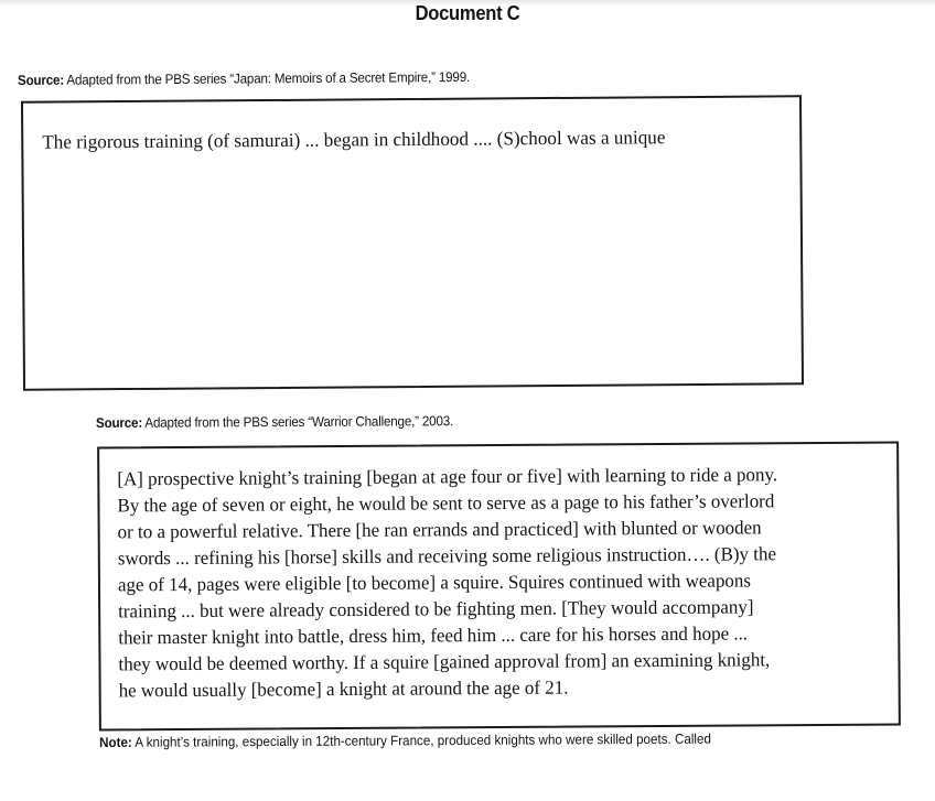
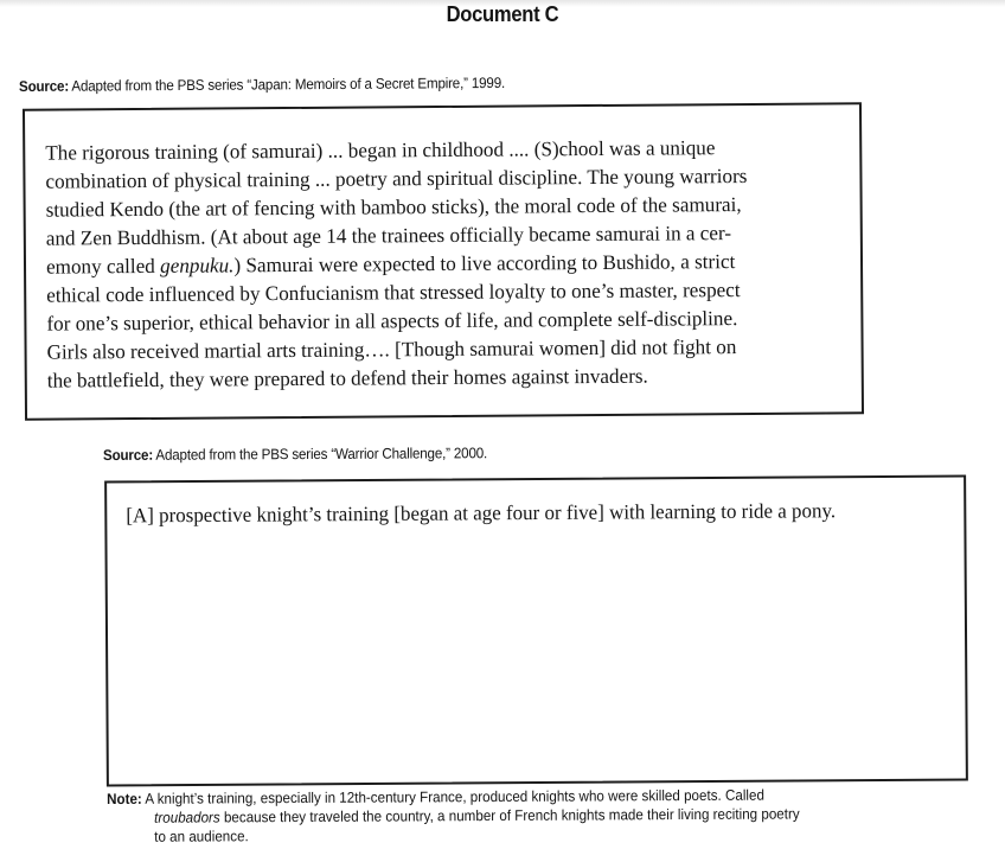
  Document C
  Source: Adapted from the PBS series “Japan: Memoirs of a Secret Empire,” 1999.
  The rigorous training (of samurai) ... began in childhood .... (S)chool was a unique
+ combination of physical training ... poetry and spiritual discipline. The young warriors
+ studied Kendo (the art of fencing with bamboo sticks), the moral code of the samurai,
+ and Zen Buddhism. (At about age 14 the trainees officially became samurai in a cer-
+ emony called genpuku.) Samurai were expected to live according to Bushido, a strict
+ ethical code influenced by Confucianism that stressed loyalty to one’s master, respect
+ for one’s superior, ethical behavior in all aspects of life, and complete self-discipline.
+ Girls also received martial arts training…. [Though samurai women] did not fight on
+ the battlefield, they were prepared to defend their homes against invaders.
- Source: Adapted from the PBS series “Warrior Challenge,” 2003.
+ Source: Adapted from the PBS series “Warrior Challenge,” 2000.
  [A] prospective knight’s training [began at age four or five] with learning to ride a pony.
- By the age of seven or eight, he would be sent to serve as a page to his father’s overlord
- or to a powerful relative. There [he ran errands and practiced] with blunted or wooden
- swords ... refining his [horse] skills and receiving some religious instruction…. (B)y the
- age of 14, pages were eligible [to become] a squire. Squires continued with weapons
- training ... but were already considered to be fighting men. [They would accompany]
- their master knight into battle, dress him, feed him ... care for his horses and hope ...
- they would be deemed worthy. If a squire [gained approval from] an examining knight,
- he would usually [become] a knight at around the age of 21.
  Note: A knight’s training, especially in 12th-century France, produced knights who were skilled poets. Called
+ troubadors because they traveled the country, a number of French knights made their living reciting poetry
+ to an audience.
